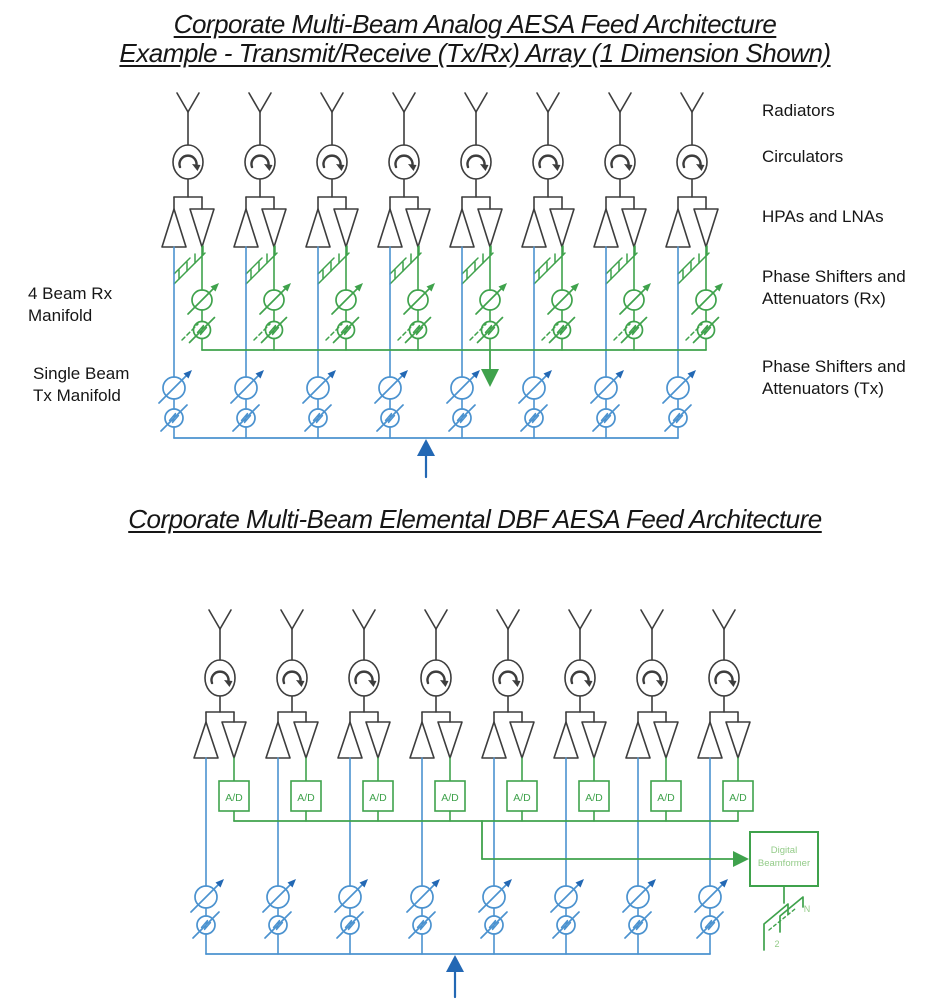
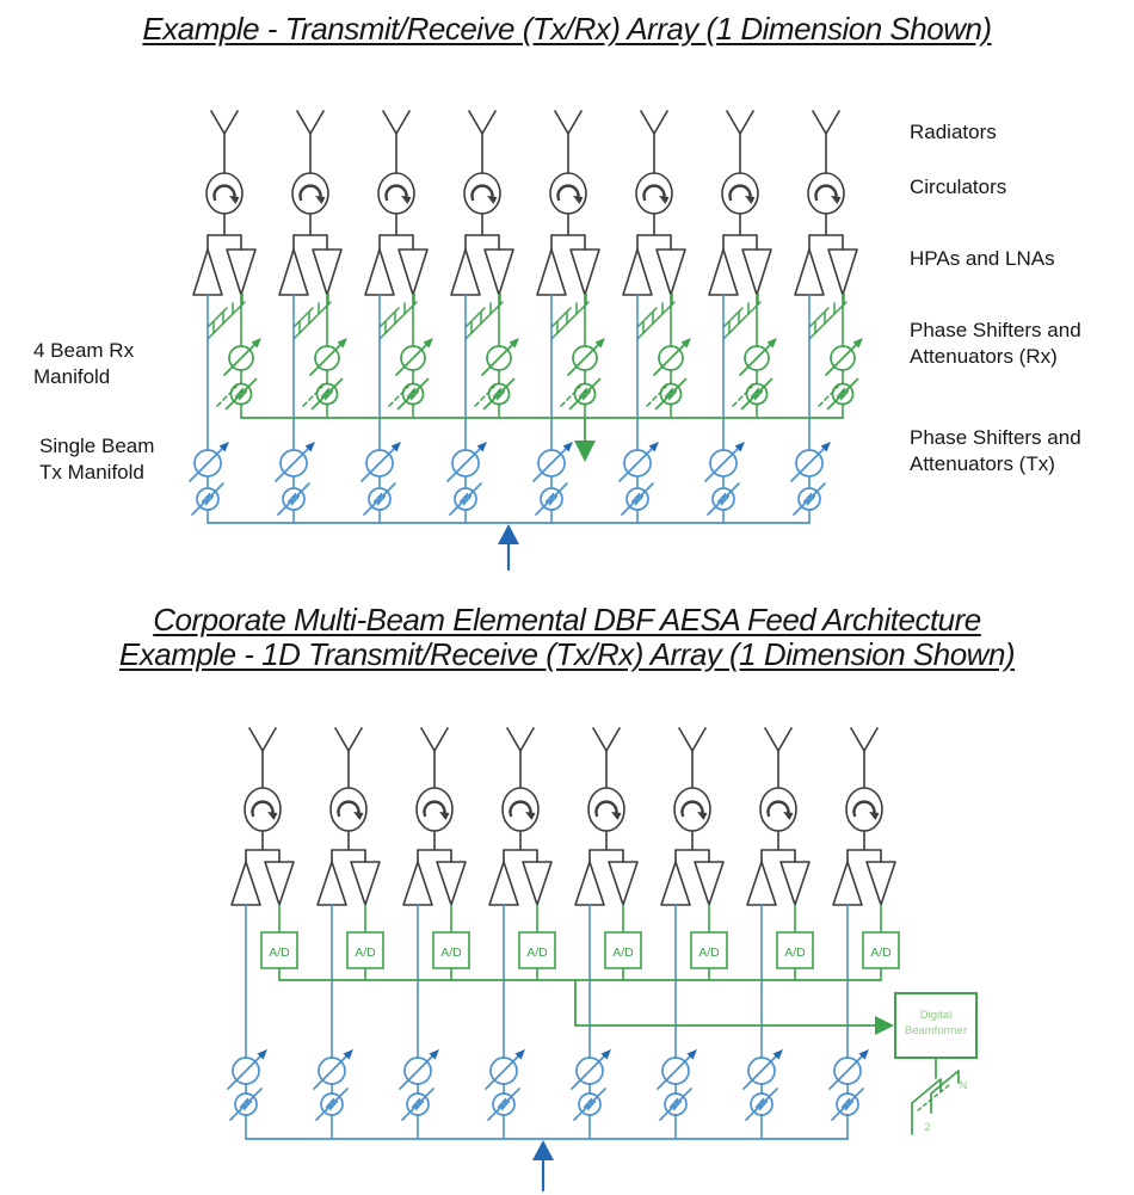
- Corporate Multi-Beam Analog AESA Feed Architecture
  Example - Transmit/Receive (Tx/Rx) Array (1 Dimension Shown)
  A/D
  A/D
  A/D
  A/D
  A/D
  A/D
  A/D
  A/D
  Digital
  Beamformer
  N
  2
  4 Beam Rx
  Manifold
  Single Beam
  Tx Manifold
  Radiators
  Circulators
  HPAs and LNAs
  Phase Shifters and
  Attenuators (Rx)
  Phase Shifters and
  Attenuators (Tx)
  Corporate Multi-Beam Elemental DBF AESA Feed Architecture
+ Example - 1D Transmit/Receive (Tx/Rx) Array (1 Dimension Shown)
